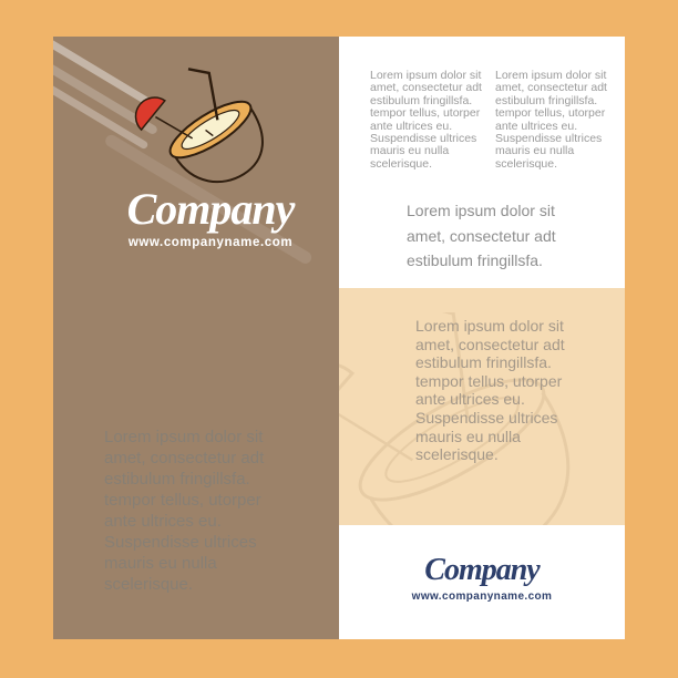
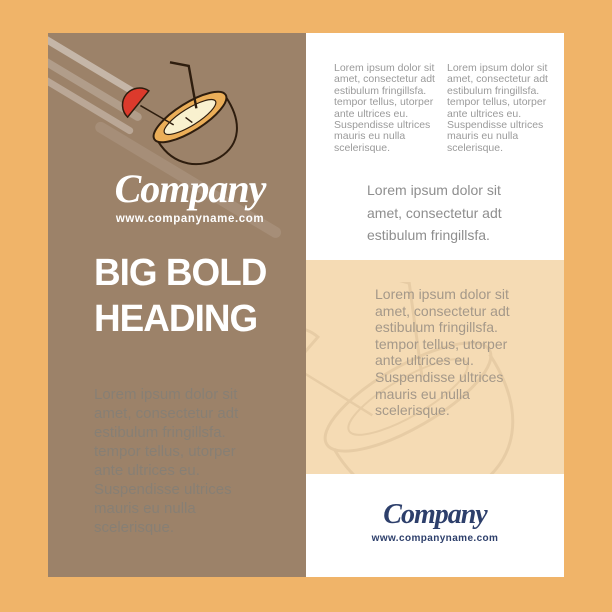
  Company
  www.companyname.com
+ BIG BOLD
+ HEADING
  Lorem ipsum dolor sit
  amet, consectetur adt
  estibulum fringillsfa.
  tempor tellus, utorper
  ante ultrices eu.
  Suspendisse ultrices
  mauris eu nulla
  scelerisque.
  Lorem ipsum dolor sit
  amet, consectetur adt
  estibulum fringillsfa.
  tempor tellus, utorper
  ante ultrices eu.
  Suspendisse ultrices
  mauris eu nulla
  scelerisque.
  Lorem ipsum dolor sit
  amet, consectetur adt
  estibulum fringillsfa.
  Lorem ipsum dolor sit
  amet, consectetur adt
  estibulum fringillsfa.
  tempor tellus, utorper
  ante ultrices eu.
  Suspendisse ultrices
  mauris eu nulla
  scelerisque.
  Company
  www.companyname.com
